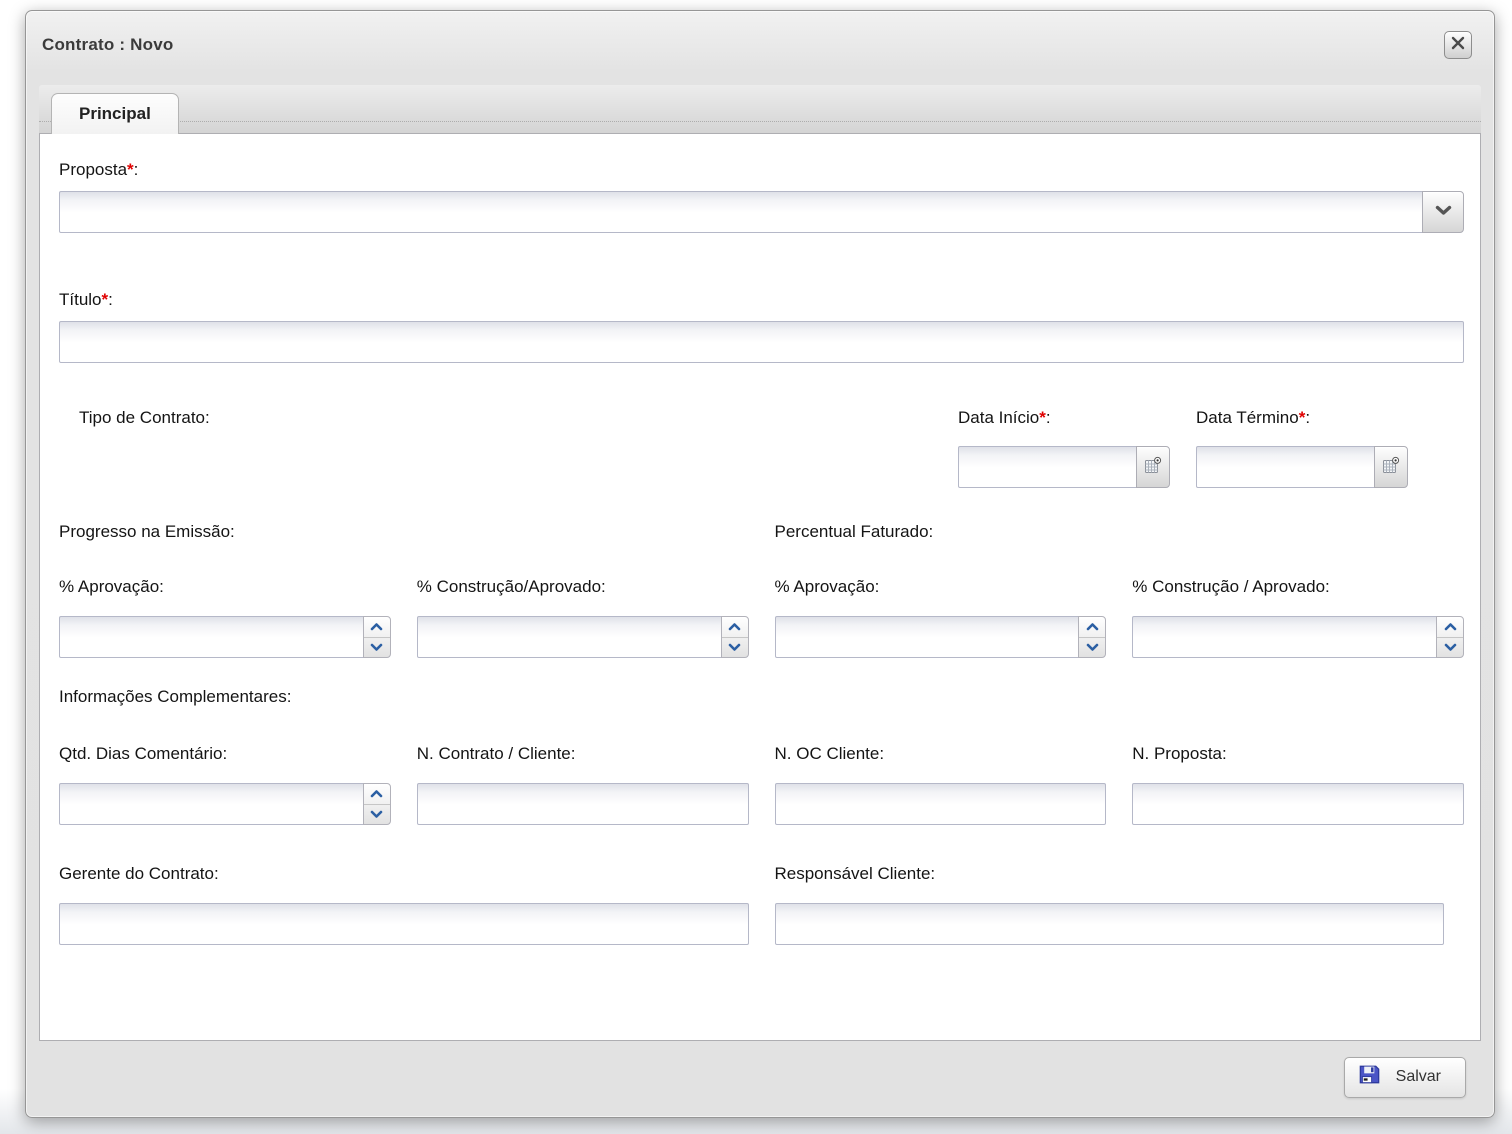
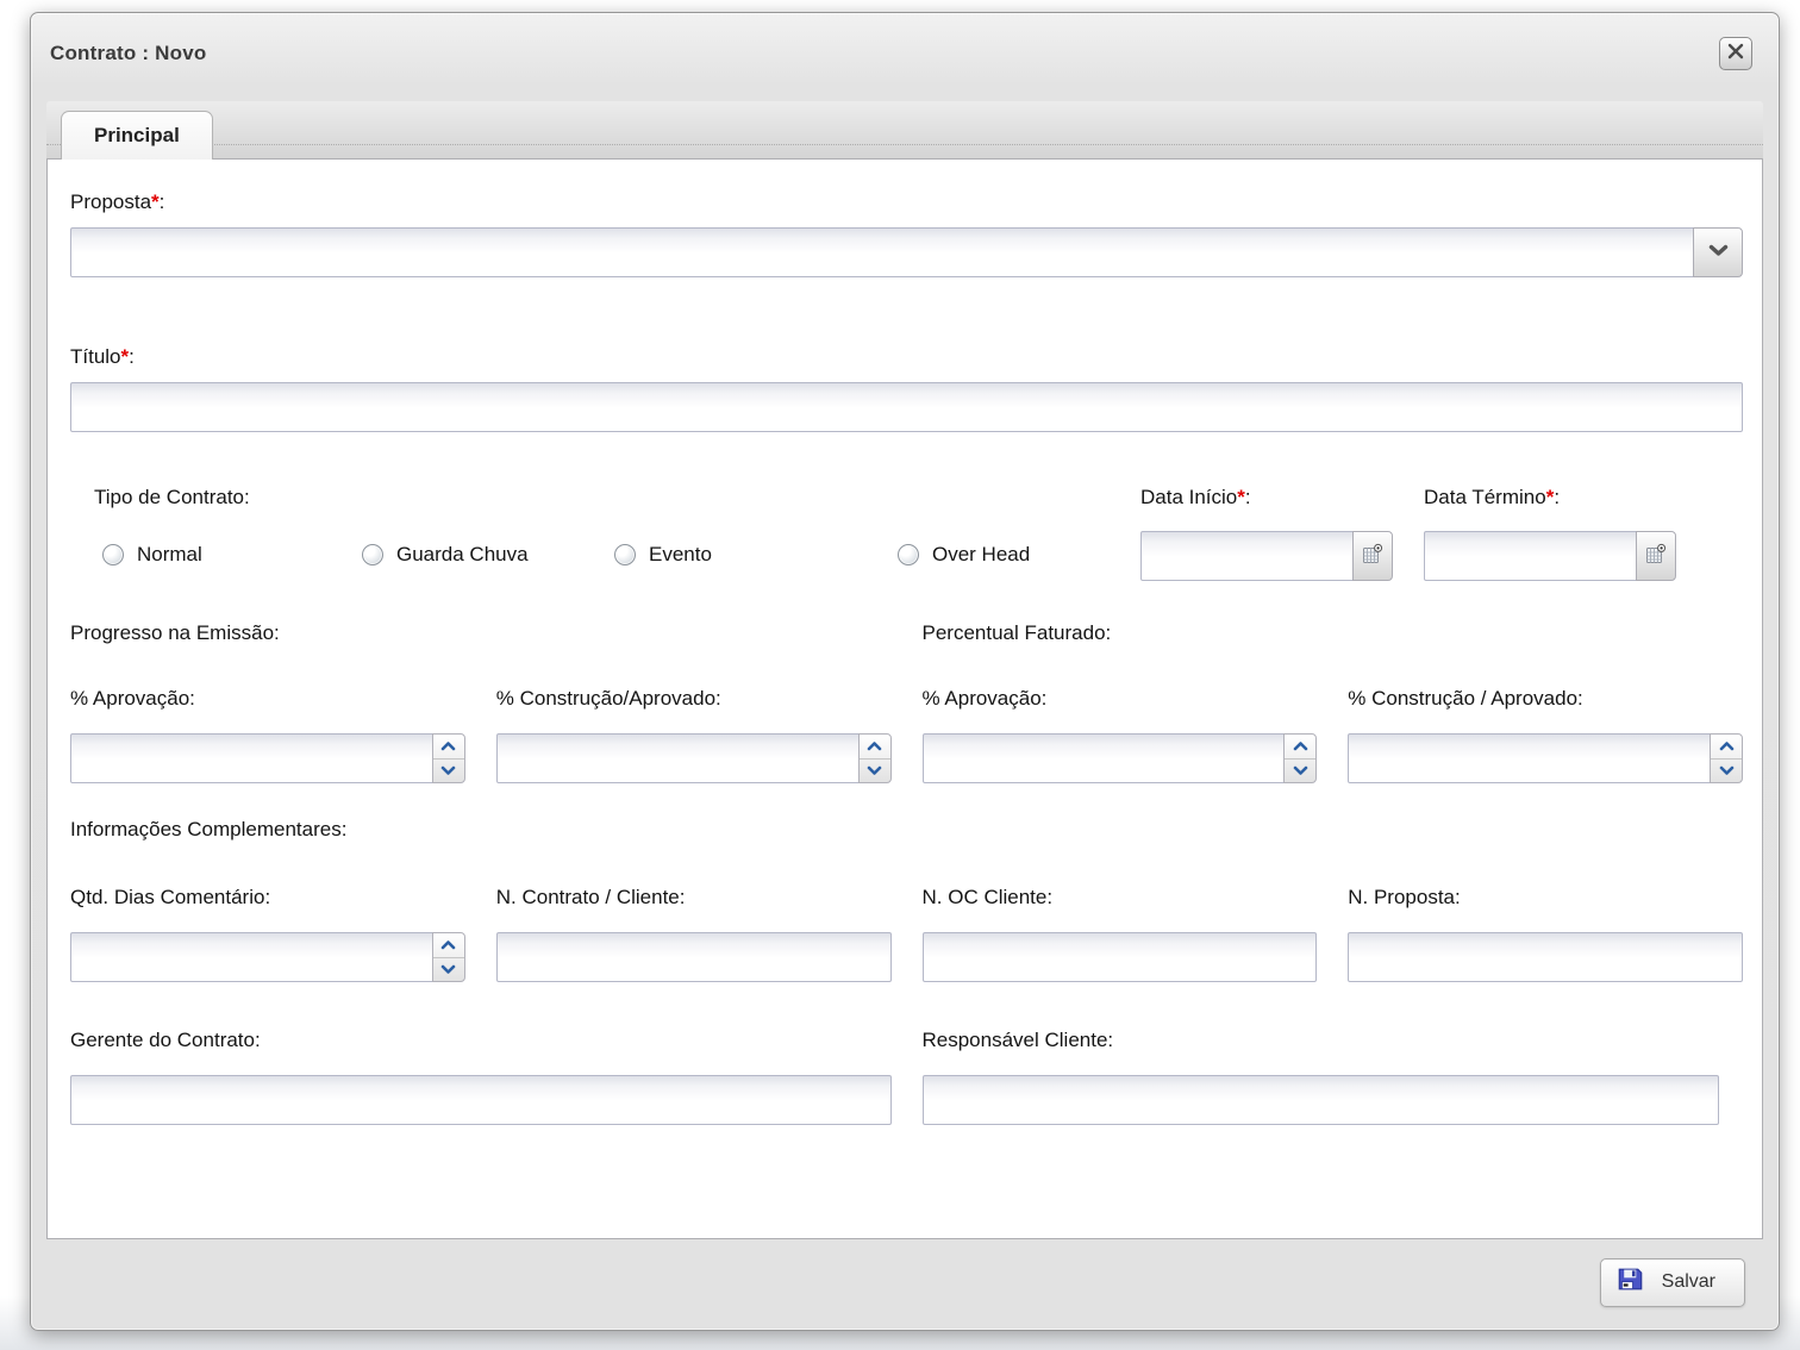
  Contrato : Novo
  Principal
  Proposta*:
  Título*:
  Tipo de Contrato:
+ Normal
+ Guarda Chuva
+ Evento
+ Over Head
  Data Início*:
  Data Término*:
  Progresso na Emissão:
  Percentual Faturado:
  % Aprovação:
  % Construção/Aprovado:
  % Aprovação:
  % Construção / Aprovado:
  Informações Complementares:
  Qtd. Dias Comentário:
  N. Contrato / Cliente:
  N. OC Cliente:
  N. Proposta:
  Gerente do Contrato:
  Responsável Cliente:
  Salvar
